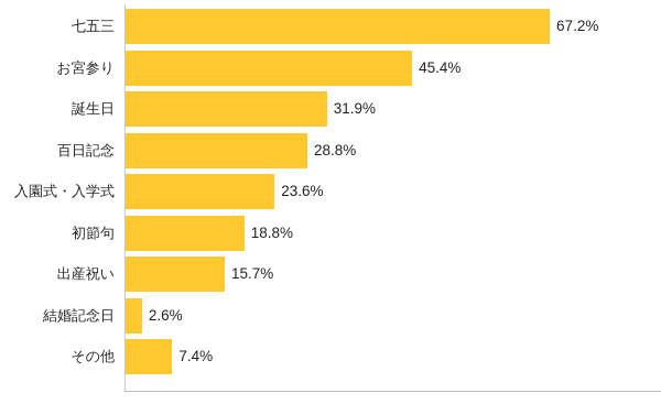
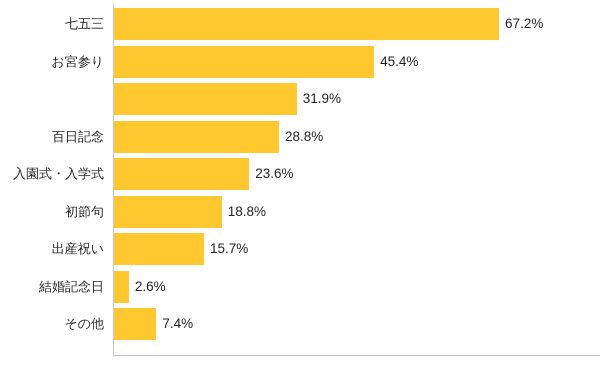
  七五三
  67.2%
  お宮参り
  45.4%
- 誕生日
  31.9%
  百日記念
  28.8%
  入園式・入学式
  23.6%
  初節句
  18.8%
  出産祝い
  15.7%
  結婚記念日
  2.6%
  その他
  7.4%
